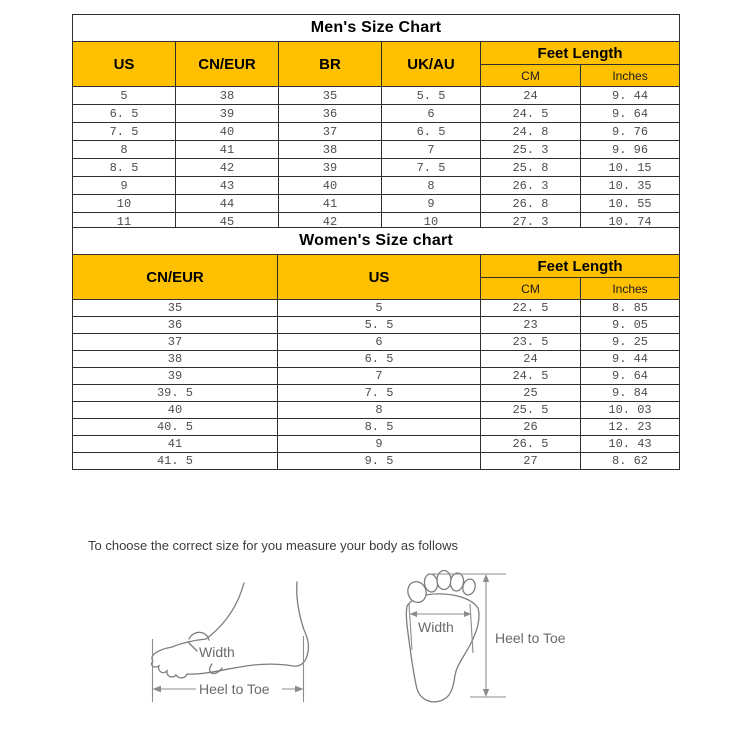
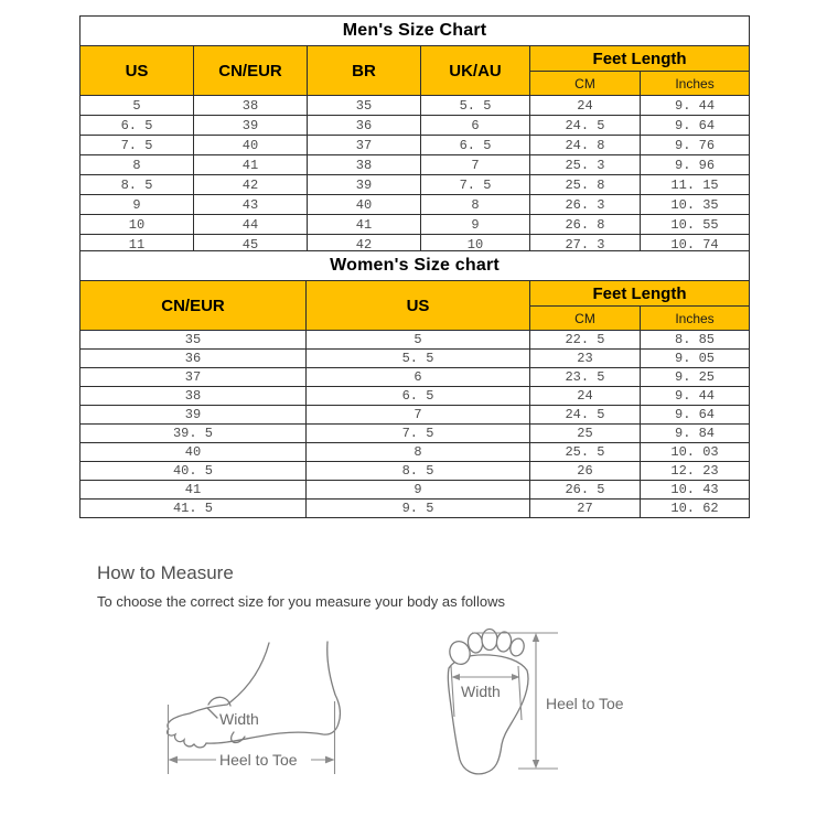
  Men's Size Chart
  US	CN/EUR	BR	UK/AU	Feet Length
  CM	Inches
  5	38	35	5. 5	24	9. 44
  6. 5	39	36	6	24. 5	9. 64
  7. 5	40	37	6. 5	24. 8	9. 76
  8	41	38	7	25. 3	9. 96
- 8. 5	42	39	7. 5	25. 8	10. 15
+ 8. 5	42	39	7. 5	25. 8	11. 15
  9	43	40	8	26. 3	10. 35
  10	44	41	9	26. 8	10. 55
  11	45	42	10	27. 3	10. 74
  Women's Size chart
  CN/EUR	US	Feet Length
  CM	Inches
  35	5	22. 5	8. 85
  36	5. 5	23	9. 05
  37	6	23. 5	9. 25
  38	6. 5	24	9. 44
  39	7	24. 5	9. 64
  39. 5	7. 5	25	9. 84
  40	8	25. 5	10. 03
  40. 5	8. 5	26	12. 23
  41	9	26. 5	10. 43
- 41. 5	9. 5	27	8. 62
+ 41. 5	9. 5	27	10. 62
+ How to Measure
  To choose the correct size for you measure your body as follows
  Width
  Heel to Toe
  Width
  Heel to Toe
